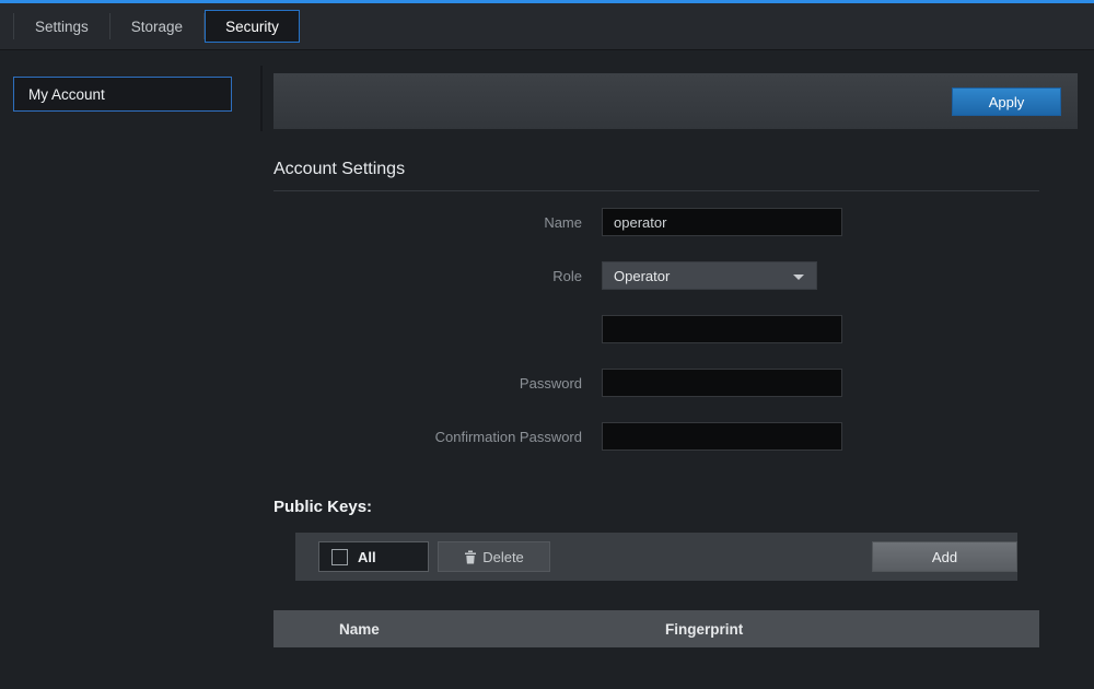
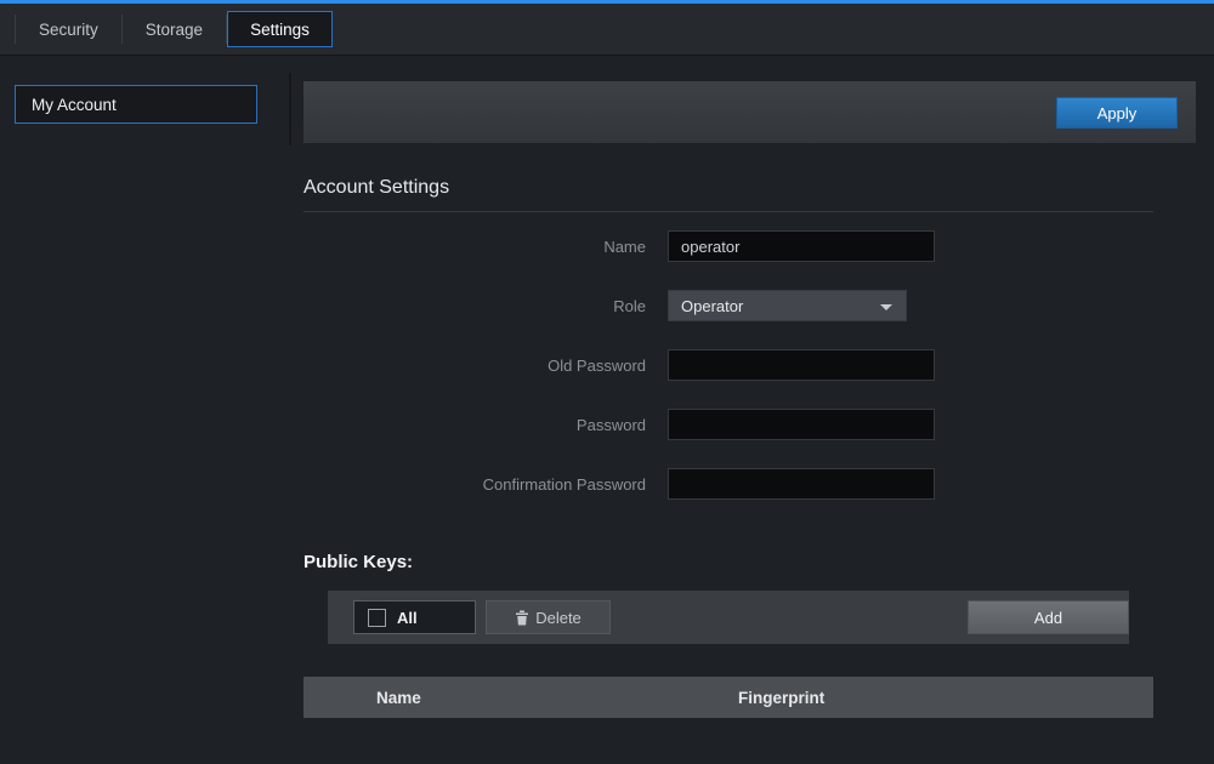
- Settings
+ Security
  Storage
- Security
+ Settings
  My Account
  Apply
  Account Settings
  Name
  operator
  Role
  Operator
+ Old Password
  Password
  Confirmation Password
  Public Keys:
  All
  Delete
  Add
  Name
  Fingerprint
